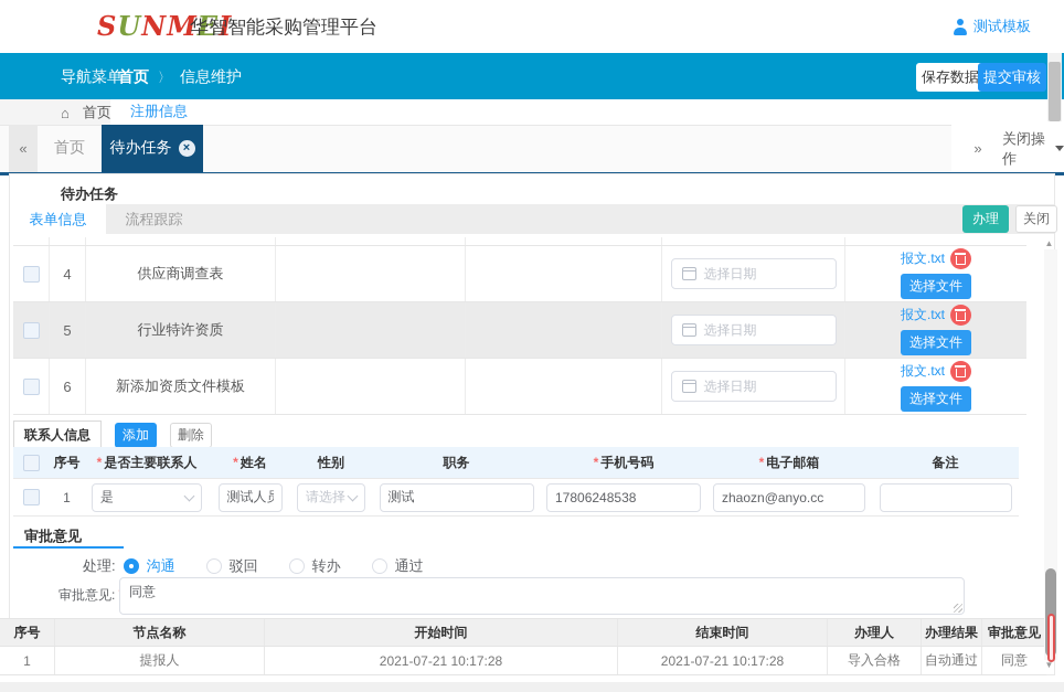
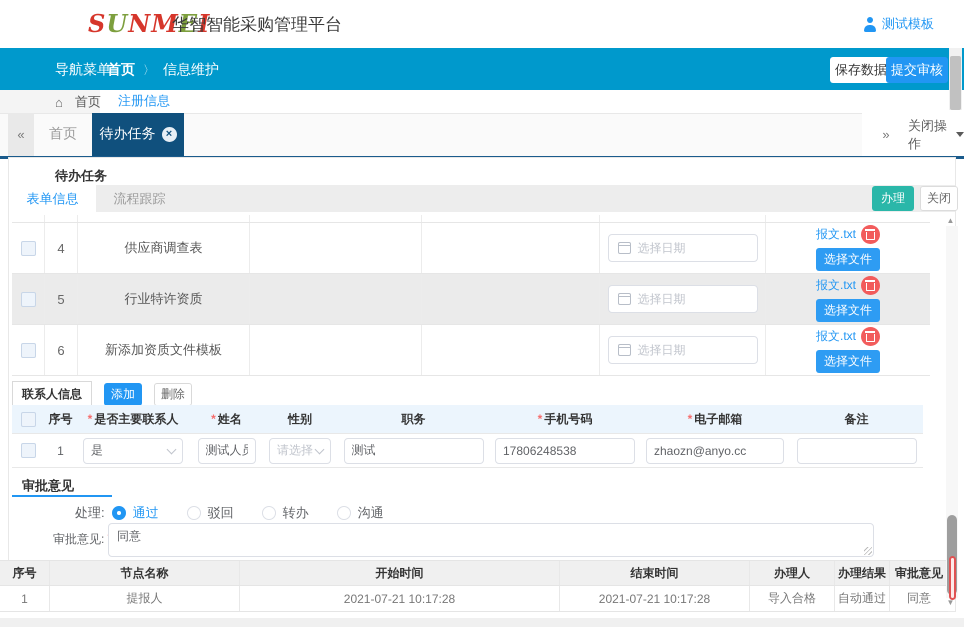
  SUNMEI
  华智智能采购管理平台
  测试模板
  导航菜单
  首页
  〉
  信息维护
  保存数据
  提交审核
  ⌂
  首页
  注册信息
  «
  首页
  待办任务
  ×
  »
  关闭操作
  待办任务
  表单信息
  流程跟踪
  办理
  关闭
  4
  供应商调查表
  选择日期
  报文.txt
  选择文件
  5
  行业特许资质
  选择日期
  报文.txt
  选择文件
  6
  新添加资质文件模板
  选择日期
  报文.txt
  选择文件
  联系人信息
  添加
  删除
  序号
  *
  是否主要联系人
  *
  姓名
  性别
  职务
  *
  手机号码
  *
  电子邮箱
  备注
  1
  是
  测试人员
  请选择
  测试
  17806248538
  zhaozn@anyo.cc
  审批意见
  处理:
- 沟通
+ 通过
  驳回
  转办
- 通过
+ 沟通
  审批意见:
  同意
  序号
  节点名称
  开始时间
  结束时间
  办理人
  办理结果
  审批意见
  1
  提报人
  2021-07-21 10:17:28
  2021-07-21 10:17:28
  导入合格
  自动通过
  同意
  ▲
  ▼
